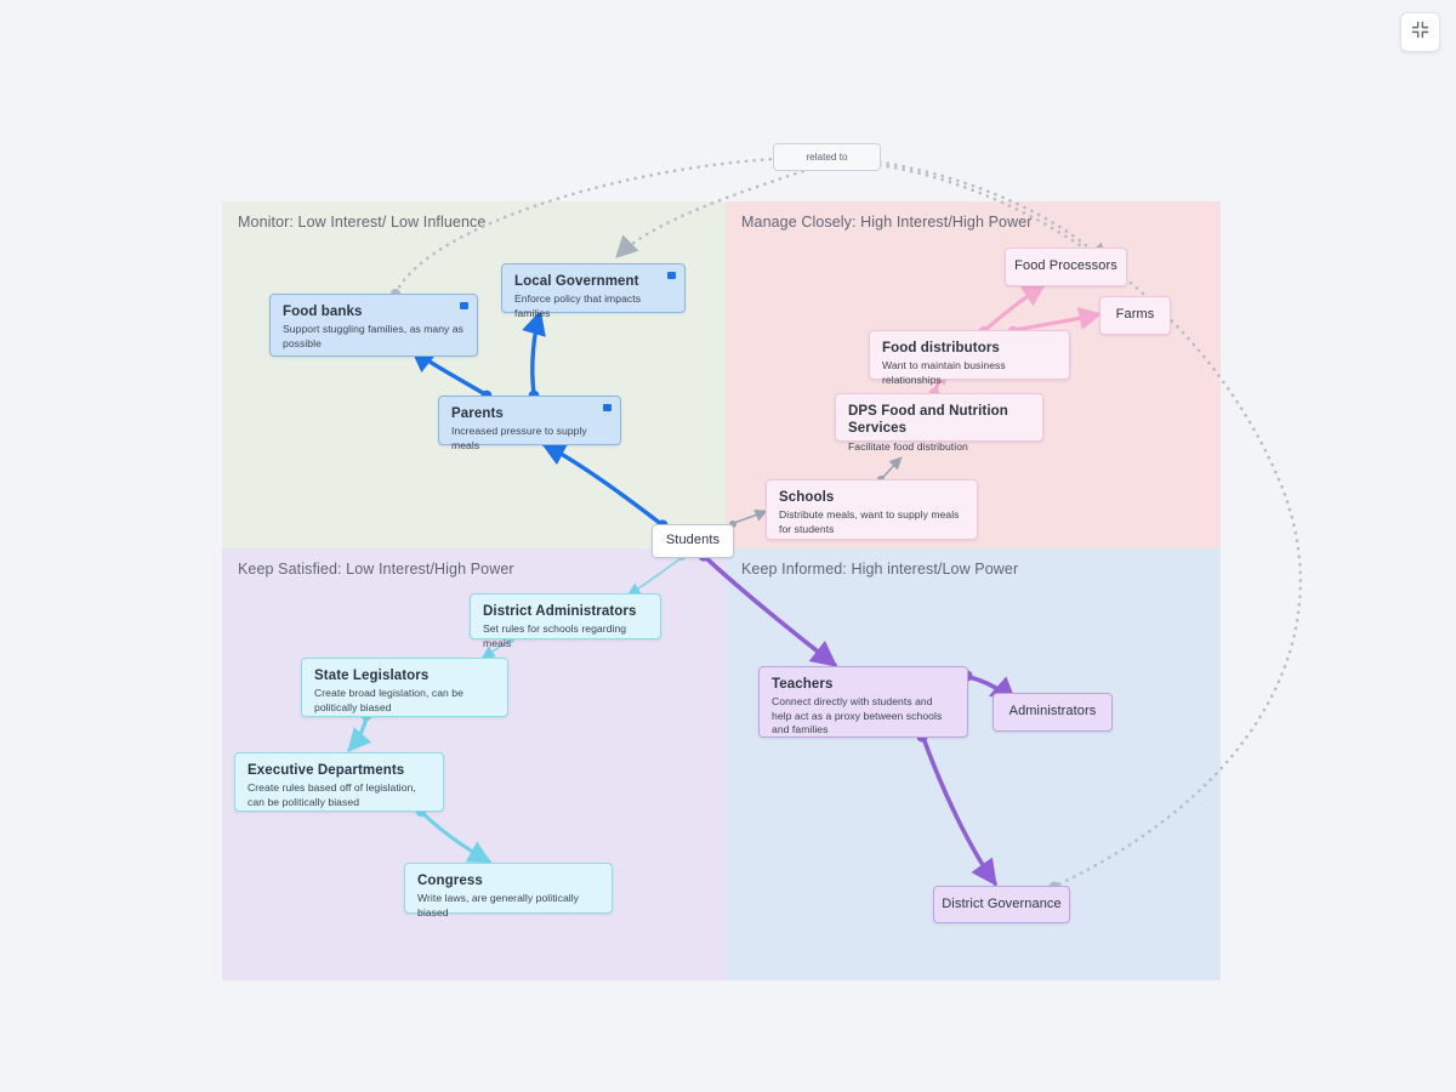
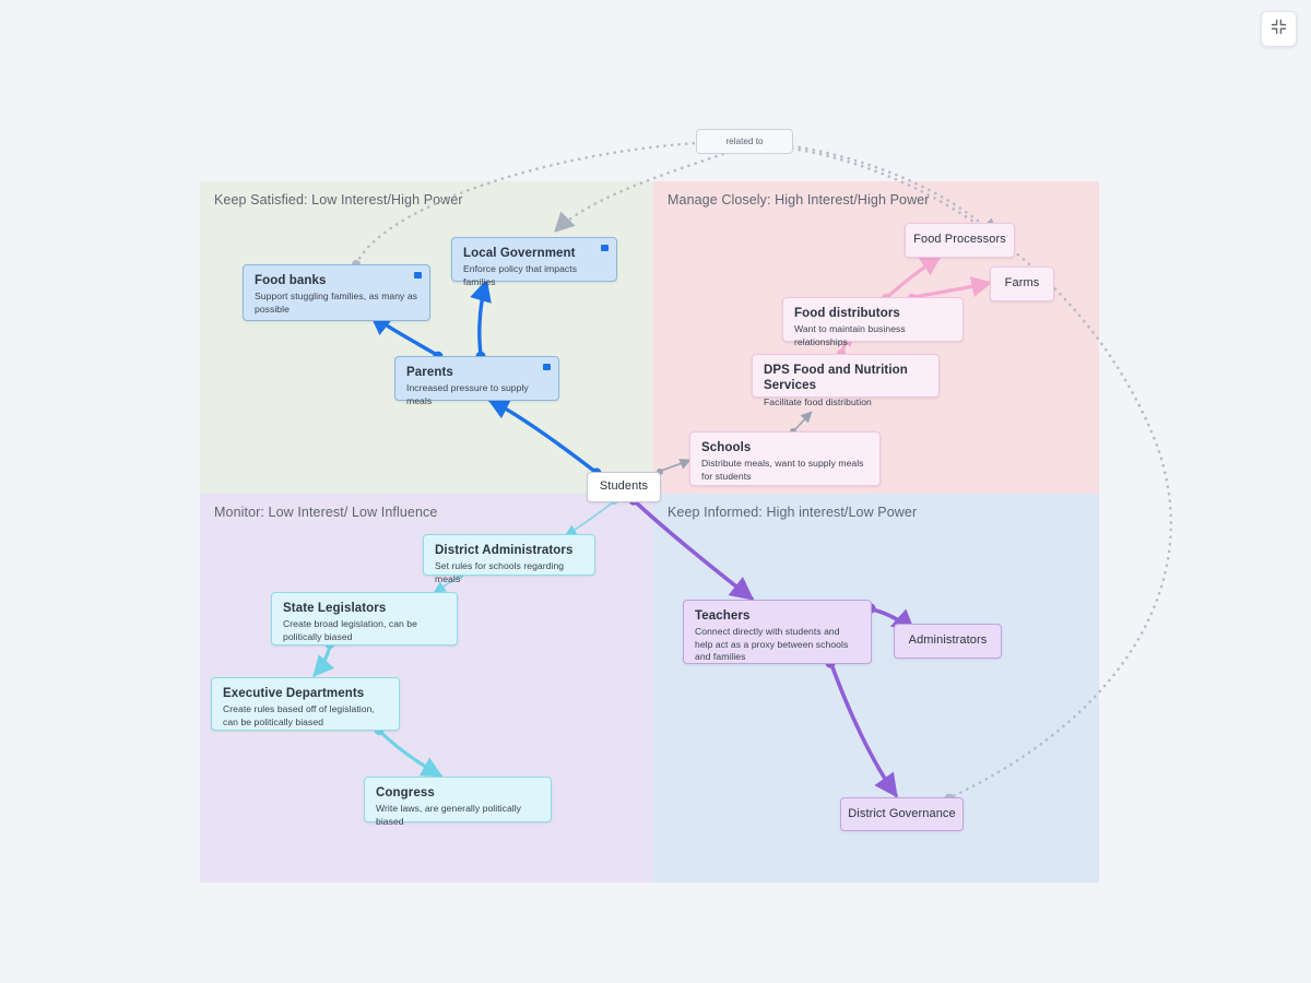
- Monitor: Low Interest/ Low Influence
+ Keep Satisfied: Low Interest/High Power
  Manage Closely: High Interest/High Power
- Keep Satisfied: Low Interest/High Power
+ Monitor: Low Interest/ Low Influence
  Keep Informed: High interest/Low Power
  related to
  Food banks
  Support stuggling families, as many as possible
  Local Government
  Enforce policy that impacts families
  Parents
  Increased pressure to supply meals
  Food Processors
  Farms
  Food distributors
  Want to maintain business relationships
  DPS Food and Nutrition Services
  Facilitate food distribution
  Schools
  Distribute meals, want to supply meals for students
  District Administrators
  Set rules for schools regarding meals
  State Legislators
  Create broad legislation, can be politically biased
  Executive Departments
  Create rules based off of legislation, can be politically biased
  Congress
  Write laws, are generally politically biased
  Teachers
  Connect directly with students and help act as a proxy between schools and families
  Administrators
  District Governance
  Students
